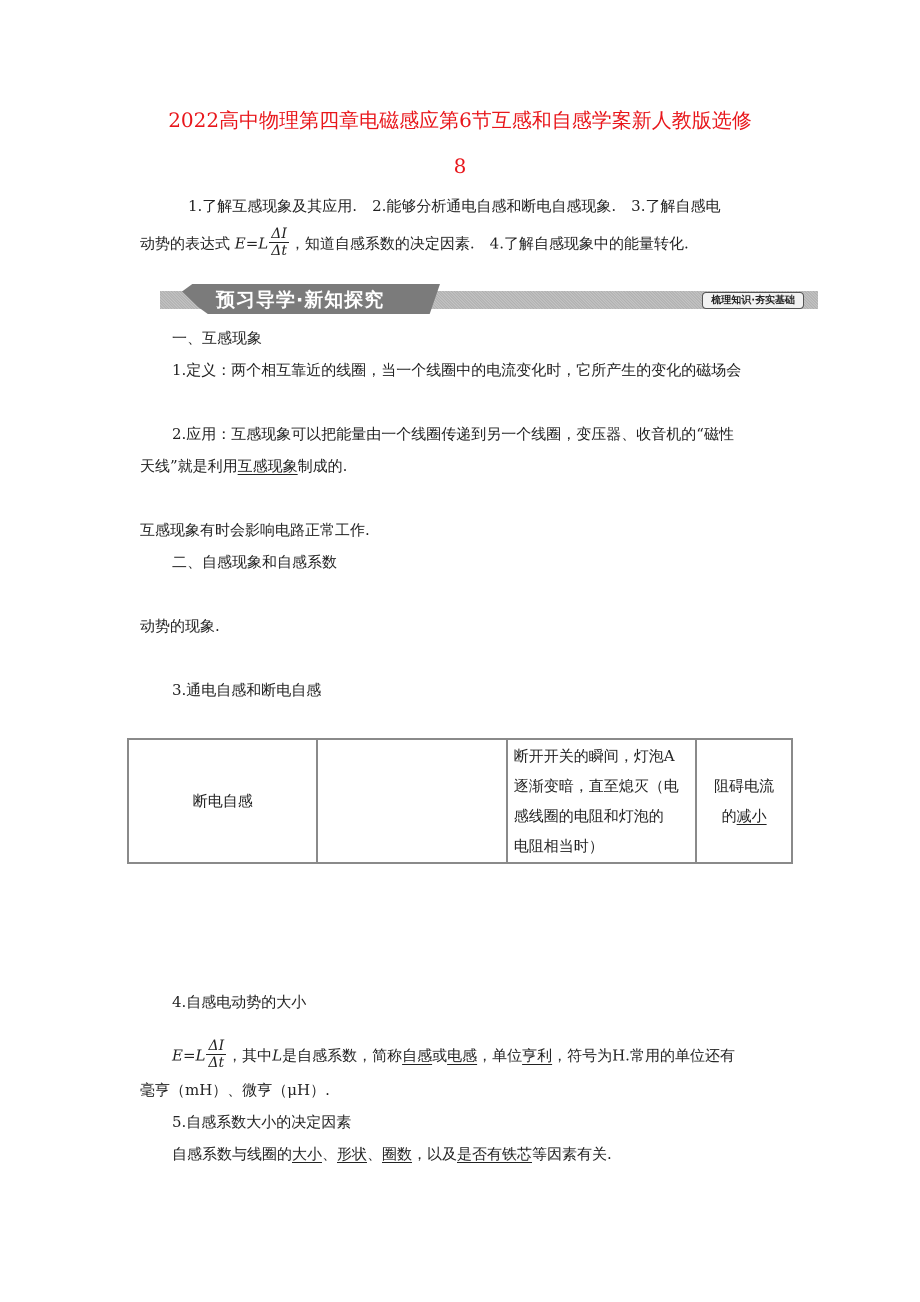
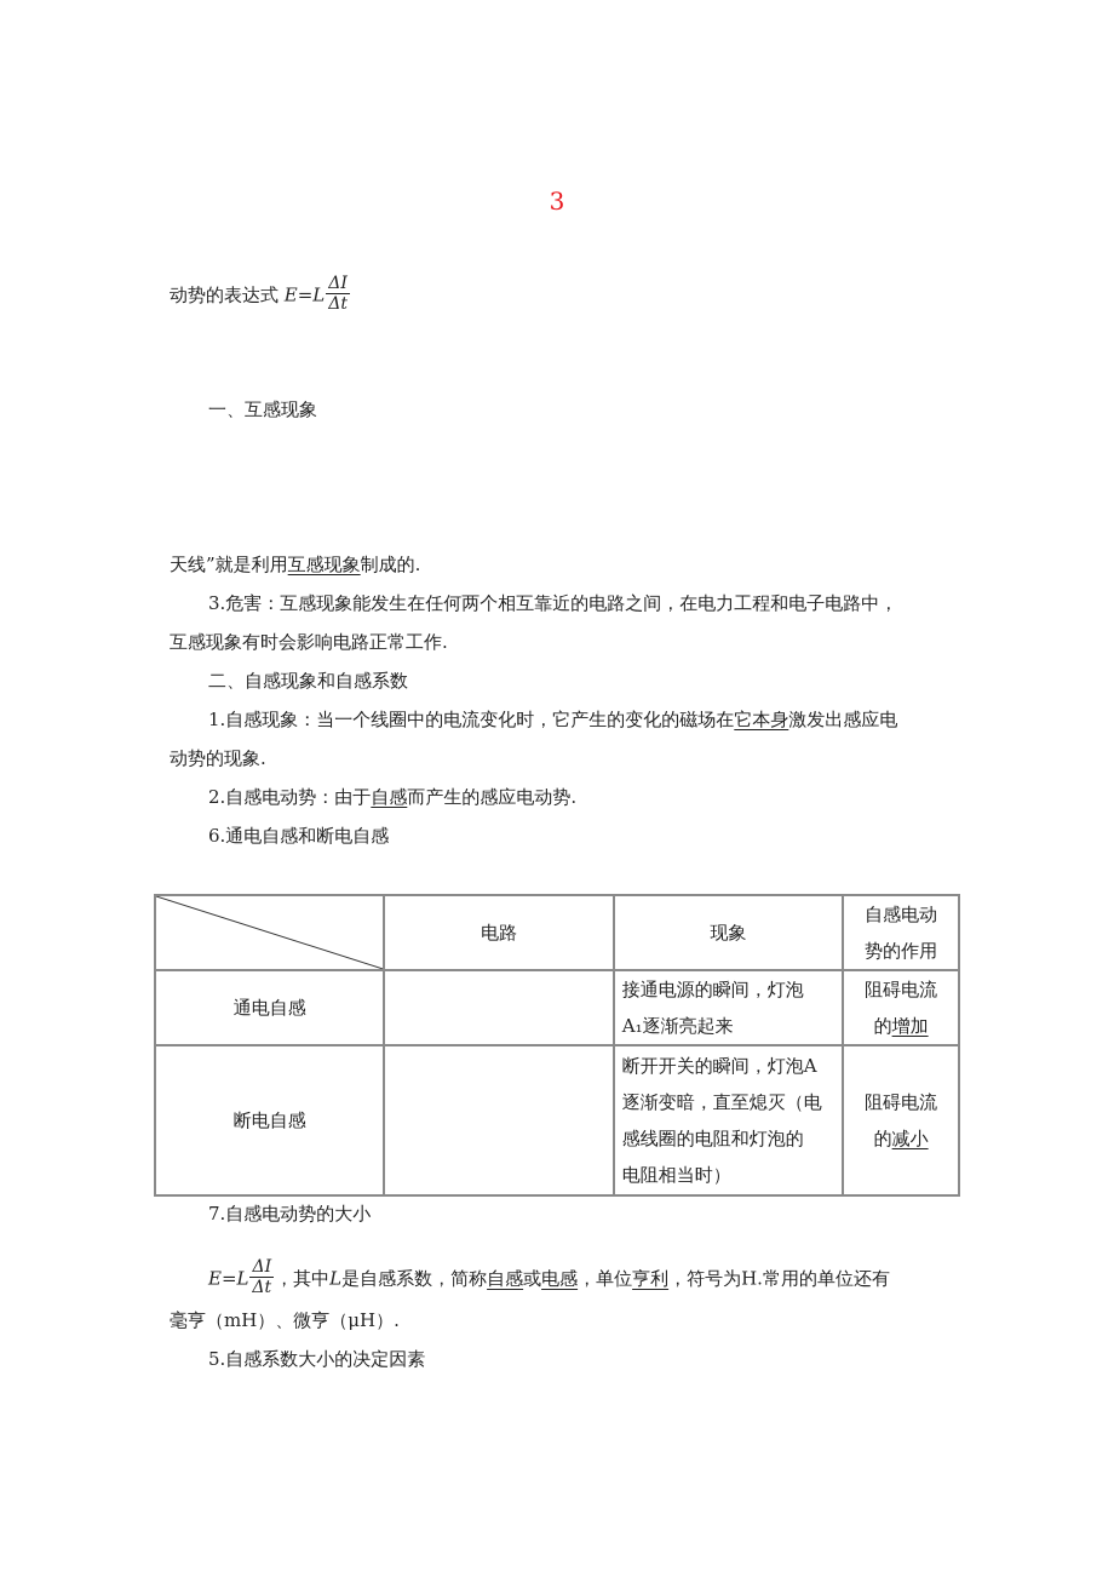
- 2022高中物理第四章电磁感应第6节互感和自感学案新人教版选修
- 8
+ 3
- 1.了解互感现象及其应用. 2.能够分析通电自感和断电自感现象. 3.了解自感电
  动势的表达式 E=L
  ΔI
  Δt
- ，知道自感系数的决定因素. 4.了解自感现象中的能量转化.
- 预习导学·新知探究
- 梳理知识·夯实基础
  一、互感现象
- 1.定义：两个相互靠近的线圈，当一个线圈中的电流变化时，它所产生的变化的磁场会
- 2.应用：互感现象可以把能量由一个线圈传递到另一个线圈，变压器、收音机的“磁性
  天线”就是利用互感现象制成的.
+ 3.危害：互感现象能发生在任何两个相互靠近的电路之间，在电力工程和电子电路中，
  互感现象有时会影响电路正常工作.
  二、自感现象和自感系数
+ 1.自感现象：当一个线圈中的电流变化时，它产生的变化的磁场在它本身激发出感应电
  动势的现象.
+ 2.自感电动势：由于自感而产生的感应电动势.
- 3.通电自感和断电自感
+ 6.通电自感和断电自感
+ 	电路	现象	自感电动 势的作用
+ 通电自感		接通电源的瞬间，灯泡 A₁逐渐亮起来	阻碍电流 的增加
  断电自感		断开开关的瞬间，灯泡A 逐渐变暗，直至熄灭（电 感线圈的电阻和灯泡的 电阻相当时）	阻碍电流 的减小
- 4.自感电动势的大小
+ 7.自感电动势的大小
  E=L
  ΔI
  Δt
  ，其中L是自感系数，简称自感或电感，单位亨利，符号为H.常用的单位还有
  毫亨（mH）、微亨（μH）.
  5.自感系数大小的决定因素
- 自感系数与线圈的大小、形状、圈数，以及是否有铁芯等因素有关.
